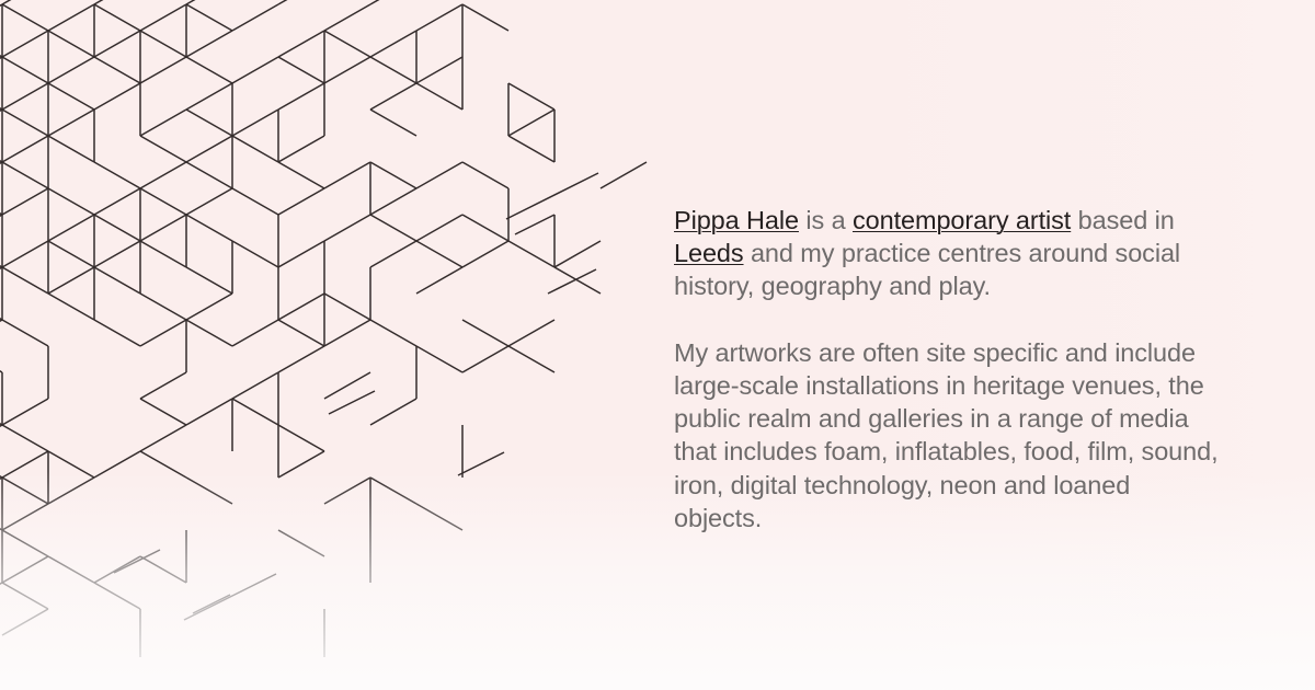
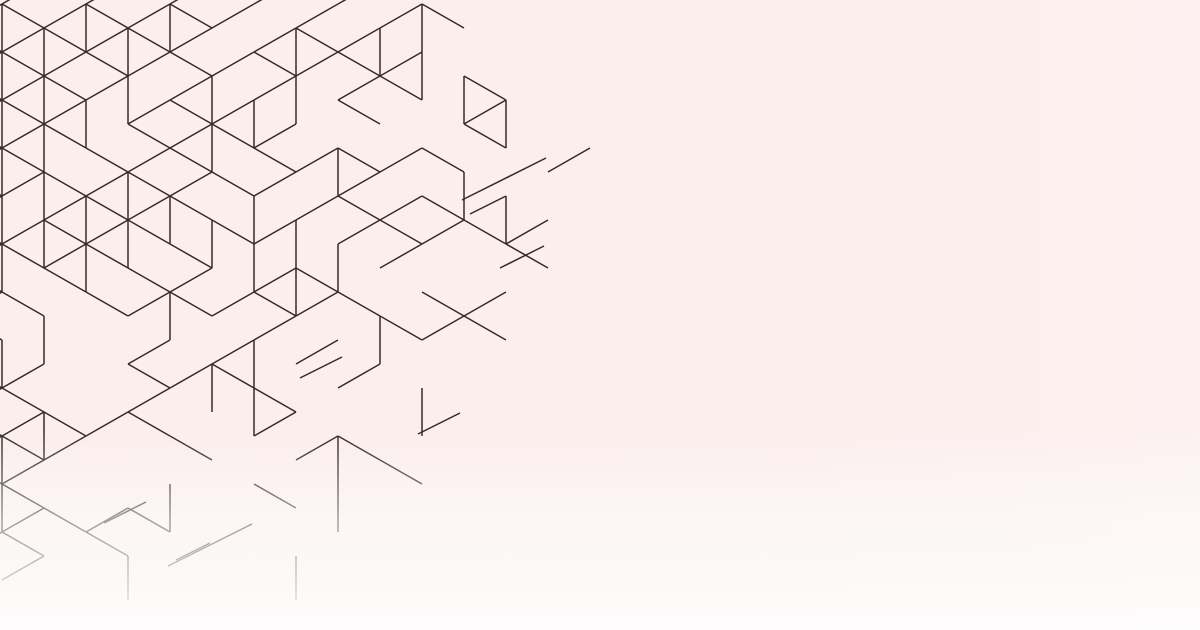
- Pippa Hale is a contemporary artist based in Leeds and my practice centres around social history, geography and play.
- My artworks are often site specific and include large-scale installations in heritage venues, the public realm and galleries in a range of media that includes foam, inflatables, food, film, sound, iron, digital technology, neon and loaned objects.
